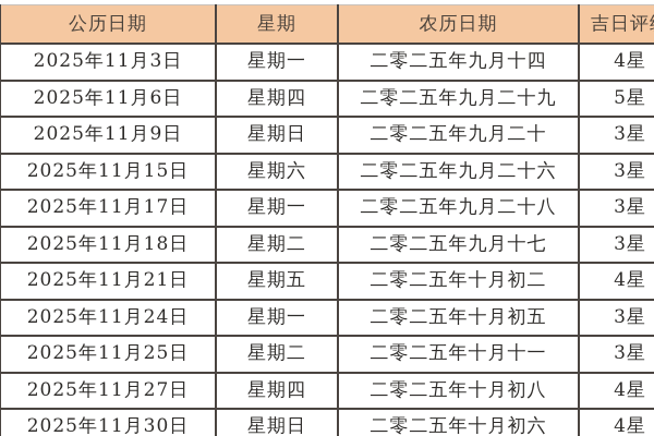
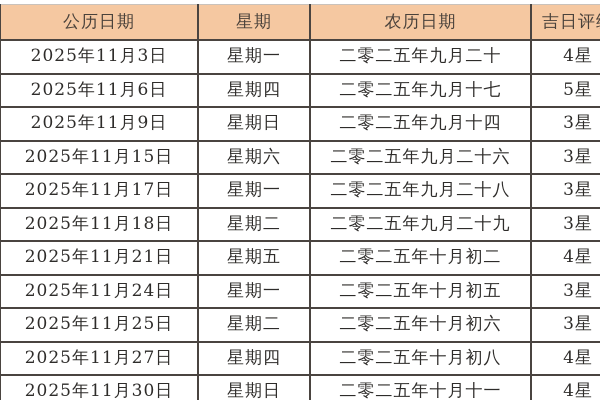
  公历日期	星期	农历日期	吉日评
- 2025年11月3日	星期一	二零二五年九月十四	4星
+ 2025年11月3日	星期一	二零二五年九月二十	4星
- 2025年11月6日	星期四	二零二五年九月二十九	5星
+ 2025年11月6日	星期四	二零二五年九月十七	5星
- 2025年11月9日	星期日	二零二五年九月二十	3星
+ 2025年11月9日	星期日	二零二五年九月十四	3星
  2025年11月15日	星期六	二零二五年九月二十六	3星
  2025年11月17日	星期一	二零二五年九月二十八	3星
- 2025年11月18日	星期二	二零二五年九月十七	3星
+ 2025年11月18日	星期二	二零二五年九月二十九	3星
  2025年11月21日	星期五	二零二五年十月初二	4星
  2025年11月24日	星期一	二零二五年十月初五	3星
- 2025年11月25日	星期二	二零二五年十月十一	3星
+ 2025年11月25日	星期二	二零二五年十月初六	3星
  2025年11月27日	星期四	二零二五年十月初八	4星
- 2025年11月30日	星期日	二零二五年十月初六	4星
+ 2025年11月30日	星期日	二零二五年十月十一	4星
